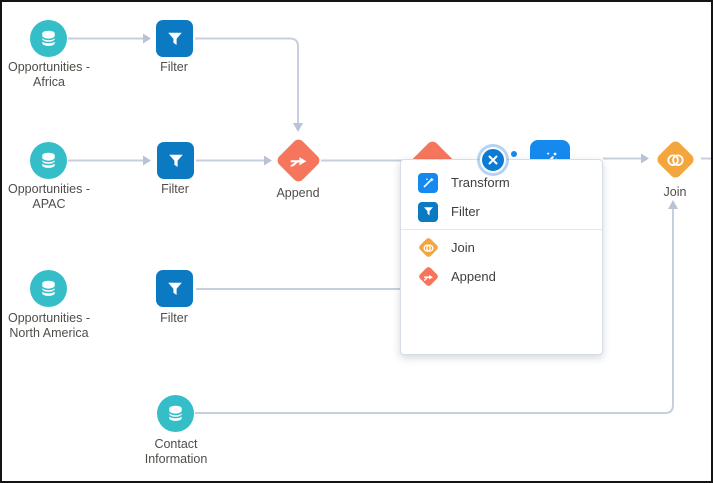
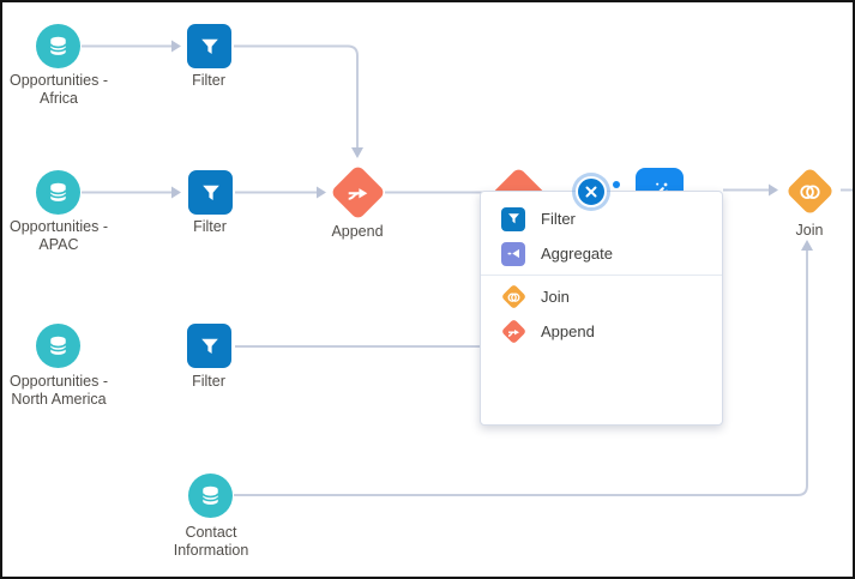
  Opportunities -
  Africa
  Filter
  Opportunities -
  APAC
  Filter
  Append
  Join
  Opportunities -
  North America
  Filter
  Contact
  Information
- Transform
  Filter
+ Aggregate
  Join
  Append
